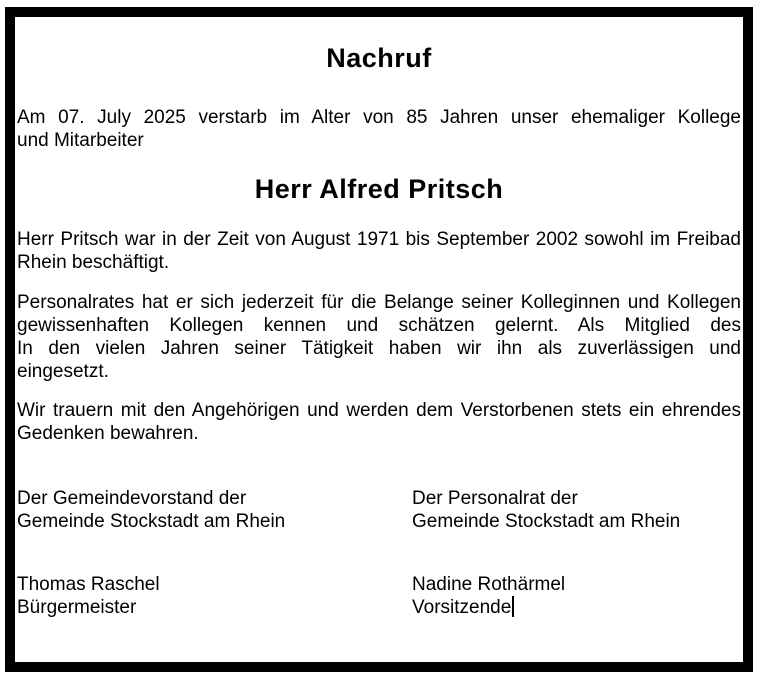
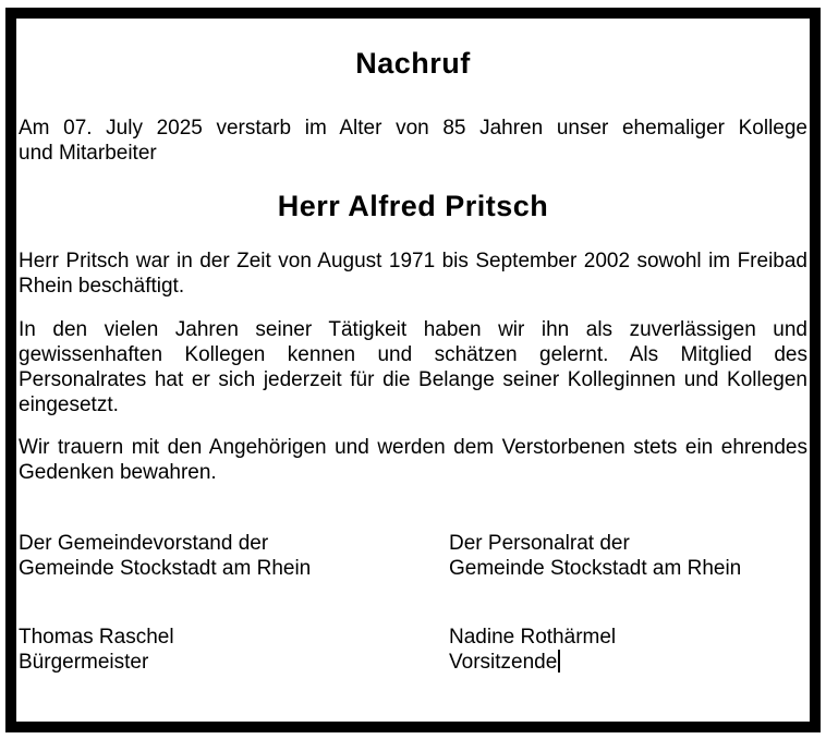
  Nachruf
  Am 07. July 2025 verstarb im Alter von 85 Jahren unser ehemaliger Kollege
  und Mitarbeiter
  Herr Alfred Pritsch
  Herr Pritsch war in der Zeit von August 1971 bis September 2002 sowohl im Freibad
  Rhein beschäftigt.
- Personalrates hat er sich jederzeit für die Belange seiner Kolleginnen und Kollegen
+ In den vielen Jahren seiner Tätigkeit haben wir ihn als zuverlässigen und
  gewissenhaften Kollegen kennen und schätzen gelernt. Als Mitglied des
- In den vielen Jahren seiner Tätigkeit haben wir ihn als zuverlässigen und
+ Personalrates hat er sich jederzeit für die Belange seiner Kolleginnen und Kollegen
  eingesetzt.
  Wir trauern mit den Angehörigen und werden dem Verstorbenen stets ein ehrendes
  Gedenken bewahren.
  Der Gemeindevorstand der
  Gemeinde Stockstadt am Rhein
  Der Personalrat der
  Gemeinde Stockstadt am Rhein
  Thomas Raschel
  Bürgermeister
  Nadine Rothärmel
  Vorsitzende
